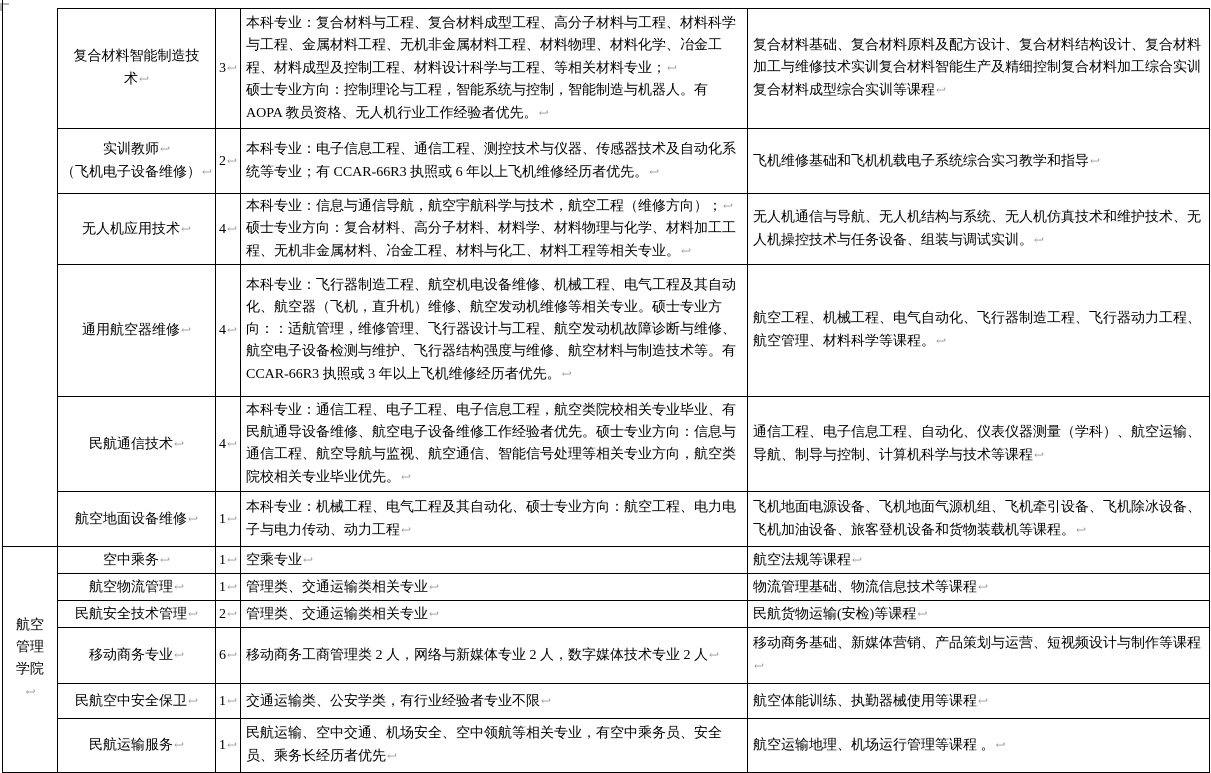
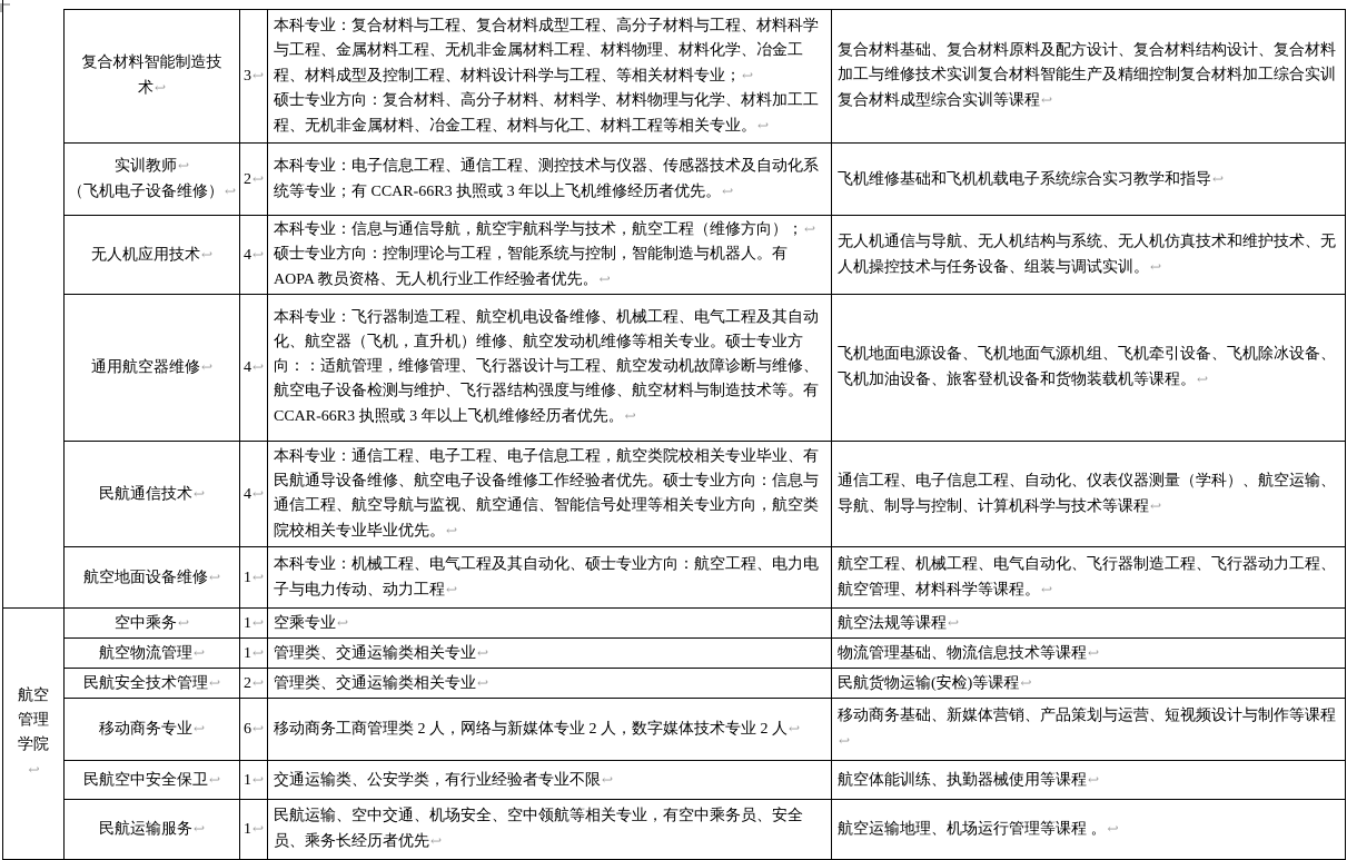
- 	复合材料智能制造技术↩	3↩	本科专业：复合材料与工程、复合材料成型工程、高分子材料与工程、材料科学与工程、金属材料工程、无机非金属材料工程、材料物理、材料化学、冶金工程、材料成型及控制工程、材料设计科学与工程、等相关材料专业；↩硕士专业方向：控制理论与工程，智能系统与控制，智能制造与机器人。有 AOPA 教员资格、无人机行业工作经验者优先。↩	复合材料基础、复合材料原料及配方设计、复合材料结构设计、复合材料加工与维修技术实训复合材料智能生产及精细控制复合材料加工综合实训复合材料成型综合实训等课程↩
+ 	复合材料智能制造技术↩	3↩	本科专业：复合材料与工程、复合材料成型工程、高分子材料与工程、材料科学与工程、金属材料工程、无机非金属材料工程、材料物理、材料化学、冶金工程、材料成型及控制工程、材料设计科学与工程、等相关材料专业；↩硕士专业方向：复合材料、高分子材料、材料学、材料物理与化学、材料加工工程、无机非金属材料、冶金工程、材料与化工、材料工程等相关专业。↩	复合材料基础、复合材料原料及配方设计、复合材料结构设计、复合材料加工与维修技术实训复合材料智能生产及精细控制复合材料加工综合实训复合材料成型综合实训等课程↩
- 实训教师↩（飞机电子设备维修）↩	2↩	本科专业：电子信息工程、通信工程、测控技术与仪器、传感器技术及自动化系统等专业；有 CCAR-66R3 执照或 6 年以上飞机维修经历者优先。↩	飞机维修基础和飞机机载电子系统综合实习教学和指导↩
+ 实训教师↩（飞机电子设备维修）↩	2↩	本科专业：电子信息工程、通信工程、测控技术与仪器、传感器技术及自动化系统等专业；有 CCAR-66R3 执照或 3 年以上飞机维修经历者优先。↩	飞机维修基础和飞机机载电子系统综合实习教学和指导↩
- 无人机应用技术↩	4↩	本科专业：信息与通信导航，航空宇航科学与技术，航空工程（维修方向）；↩硕士专业方向：复合材料、高分子材料、材料学、材料物理与化学、材料加工工程、无机非金属材料、冶金工程、材料与化工、材料工程等相关专业。↩	无人机通信与导航、无人机结构与系统、无人机仿真技术和维护技术、无人机操控技术与任务设备、组装与调试实训。↩
+ 无人机应用技术↩	4↩	本科专业：信息与通信导航，航空宇航科学与技术，航空工程（维修方向）；↩硕士专业方向：控制理论与工程，智能系统与控制，智能制造与机器人。有 AOPA 教员资格、无人机行业工作经验者优先。↩	无人机通信与导航、无人机结构与系统、无人机仿真技术和维护技术、无人机操控技术与任务设备、组装与调试实训。↩
- 通用航空器维修↩	4↩	本科专业：飞行器制造工程、航空机电设备维修、机械工程、电气工程及其自动化、航空器（飞机，直升机）维修、航空发动机维修等相关专业。硕士专业方向：：适航管理，维修管理、飞行器设计与工程、航空发动机故障诊断与维修、航空电子设备检测与维护、飞行器结构强度与维修、航空材料与制造技术等。有 CCAR-66R3 执照或 3 年以上飞机维修经历者优先。↩	航空工程、机械工程、电气自动化、飞行器制造工程、飞行器动力工程、航空管理、材料科学等课程。↩
+ 通用航空器维修↩	4↩	本科专业：飞行器制造工程、航空机电设备维修、机械工程、电气工程及其自动化、航空器（飞机，直升机）维修、航空发动机维修等相关专业。硕士专业方向：：适航管理，维修管理、飞行器设计与工程、航空发动机故障诊断与维修、航空电子设备检测与维护、飞行器结构强度与维修、航空材料与制造技术等。有 CCAR-66R3 执照或 3 年以上飞机维修经历者优先。↩	飞机地面电源设备、飞机地面气源机组、飞机牵引设备、飞机除冰设备、飞机加油设备、旅客登机设备和货物装载机等课程。↩
  民航通信技术↩	4↩	本科专业：通信工程、电子工程、电子信息工程，航空类院校相关专业毕业、有民航通导设备维修、航空电子设备维修工作经验者优先。硕士专业方向：信息与通信工程、航空导航与监视、航空通信、智能信号处理等相关专业方向，航空类院校相关专业毕业优先。↩	通信工程、电子信息工程、自动化、仪表仪器测量（学科）、航空运输、导航、制导与控制、计算机科学与技术等课程↩
- 航空地面设备维修↩	1↩	本科专业：机械工程、电气工程及其自动化、硕士专业方向：航空工程、电力电子与电力传动、动力工程↩	飞机地面电源设备、飞机地面气源机组、飞机牵引设备、飞机除冰设备、飞机加油设备、旅客登机设备和货物装载机等课程。↩
+ 航空地面设备维修↩	1↩	本科专业：机械工程、电气工程及其自动化、硕士专业方向：航空工程、电力电子与电力传动、动力工程↩	航空工程、机械工程、电气自动化、飞行器制造工程、飞行器动力工程、航空管理、材料科学等课程。↩
  航空管理学院↩	空中乘务↩	1↩	空乘专业↩	航空法规等课程↩
  航空物流管理↩	1↩	管理类、交通运输类相关专业↩	物流管理基础、物流信息技术等课程↩
  民航安全技术管理↩	2↩	管理类、交通运输类相关专业↩	民航货物运输(安检)等课程↩
  移动商务专业↩	6↩	移动商务工商管理类 2 人，网络与新媒体专业 2 人，数字媒体技术专业 2 人↩	移动商务基础、新媒体营销、产品策划与运营、短视频设计与制作等课程↩
  民航空中安全保卫↩	1↩	交通运输类、公安学类，有行业经验者专业不限↩	航空体能训练、执勤器械使用等课程↩
  民航运输服务↩	1↩	民航运输、空中交通、机场安全、空中领航等相关专业，有空中乘务员、安全员、乘务长经历者优先↩	航空运输地理、机场运行管理等课程 。↩
